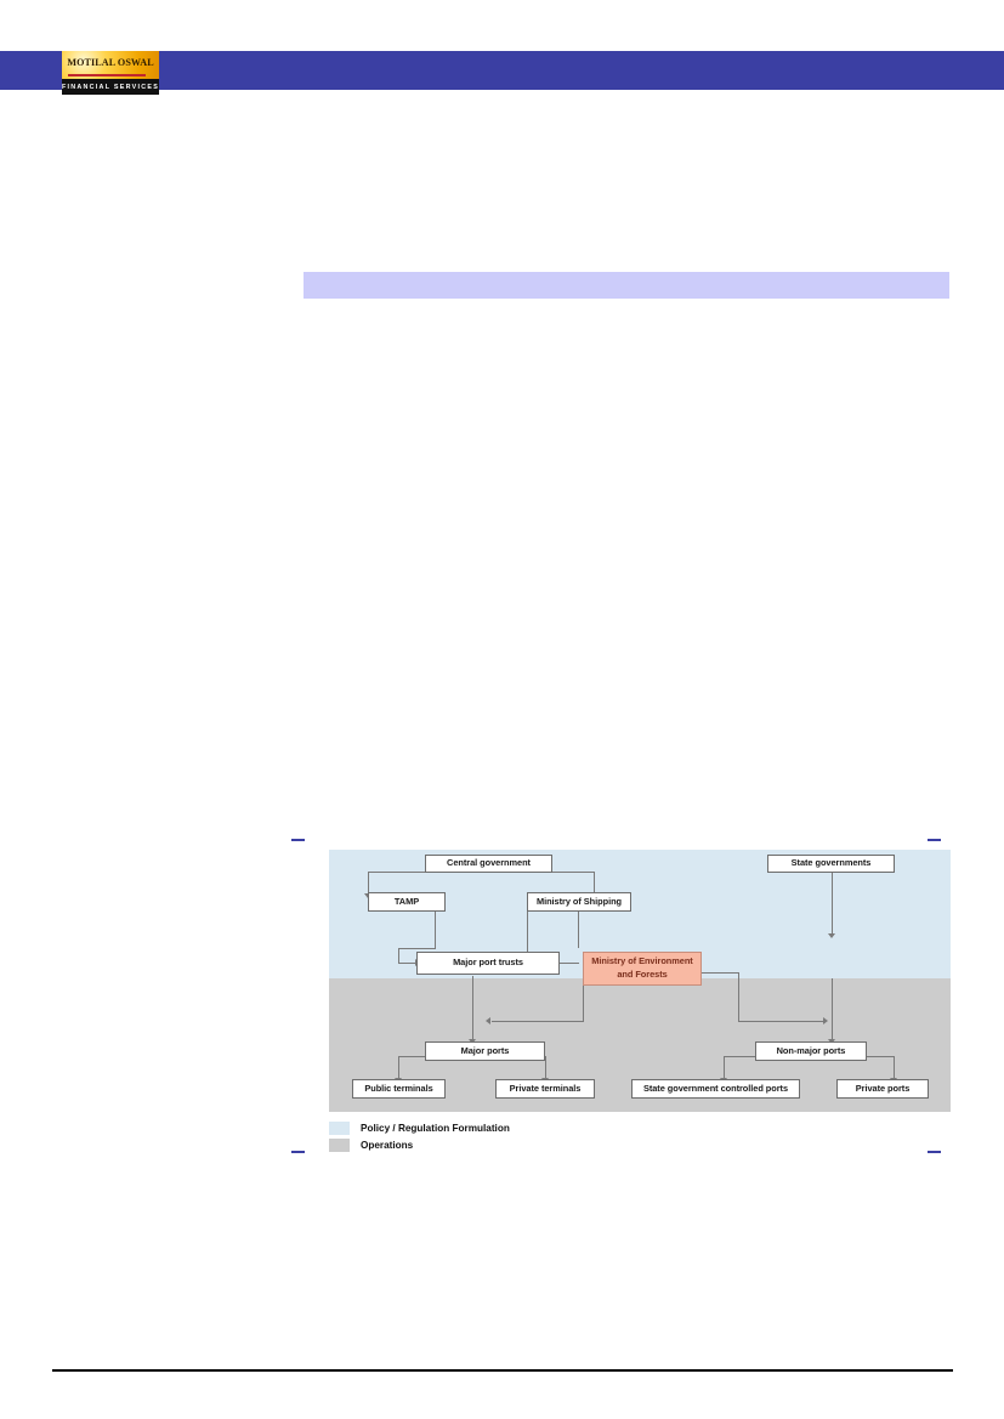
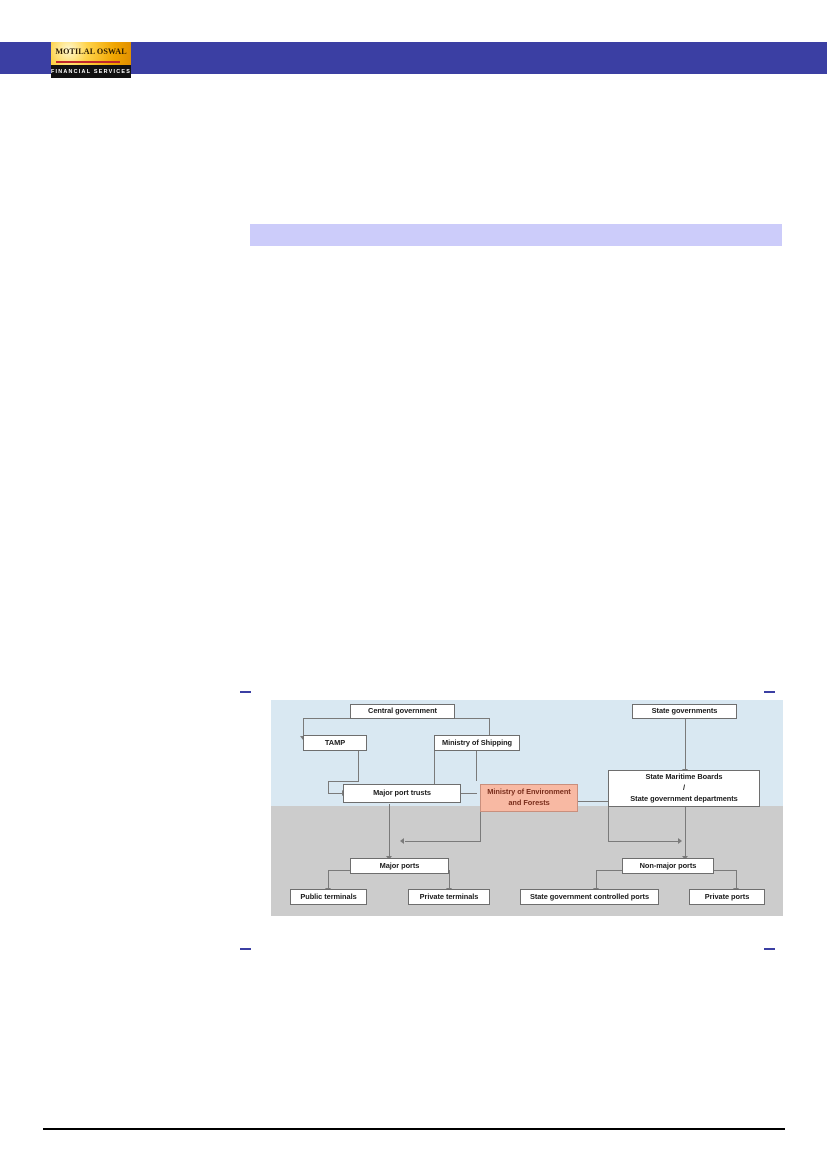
  MOTILAL OSWAL
  Central government
  State governments
  TAMP
  Ministry of Shipping
  Major port trusts
  Ministry of Environment
  and Forests
+ State Maritime Boards
+ /
+ State government departments
  Major ports
  Non-major ports
  Public terminals
  Private terminals
  State government controlled ports
  Private ports
- Policy / Regulation Formulation
- Operations
